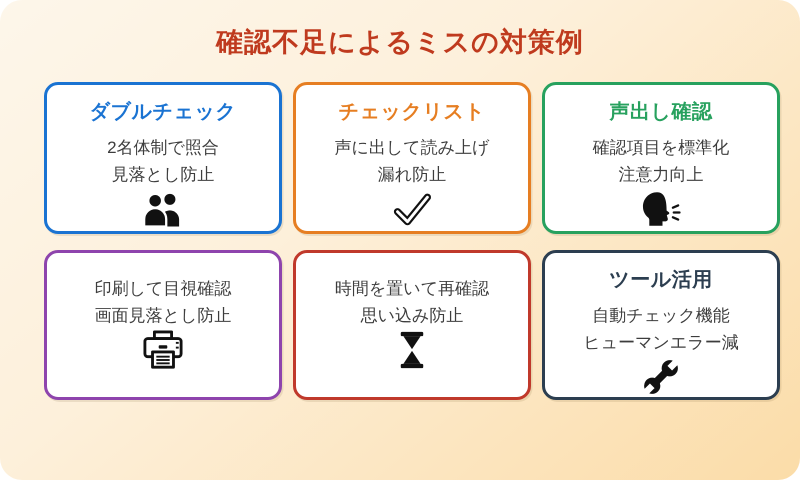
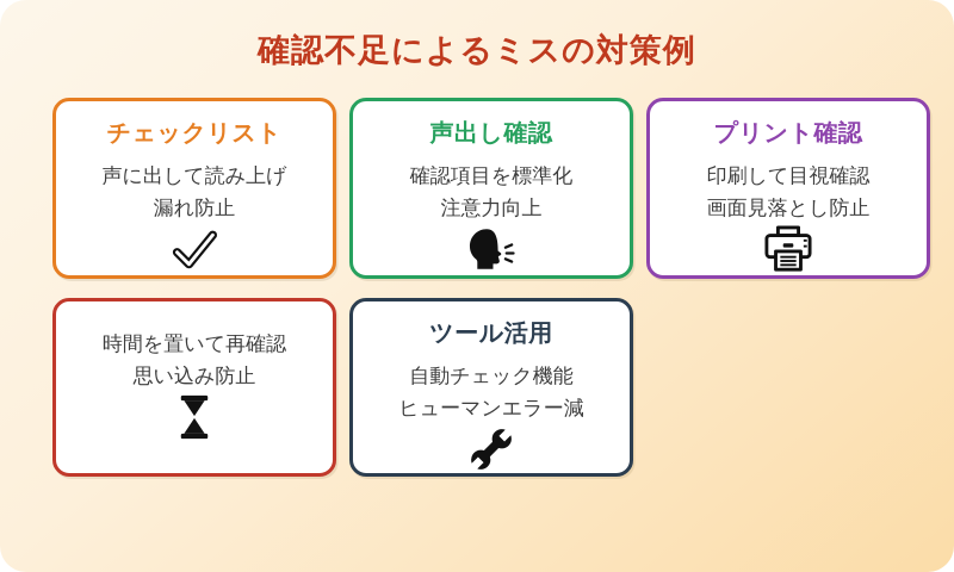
  確認不足によるミスの対策例
- ダブルチェック
- 2名体制で照合
- 見落とし防止
  チェックリスト
  声に出して読み上げ
  漏れ防止
  声出し確認
  確認項目を標準化
  注意力向上
+ プリント確認
  印刷して目視確認
  画面見落とし防止
  時間を置いて再確認
  思い込み防止
  ツール活用
  自動チェック機能
  ヒューマンエラー減
